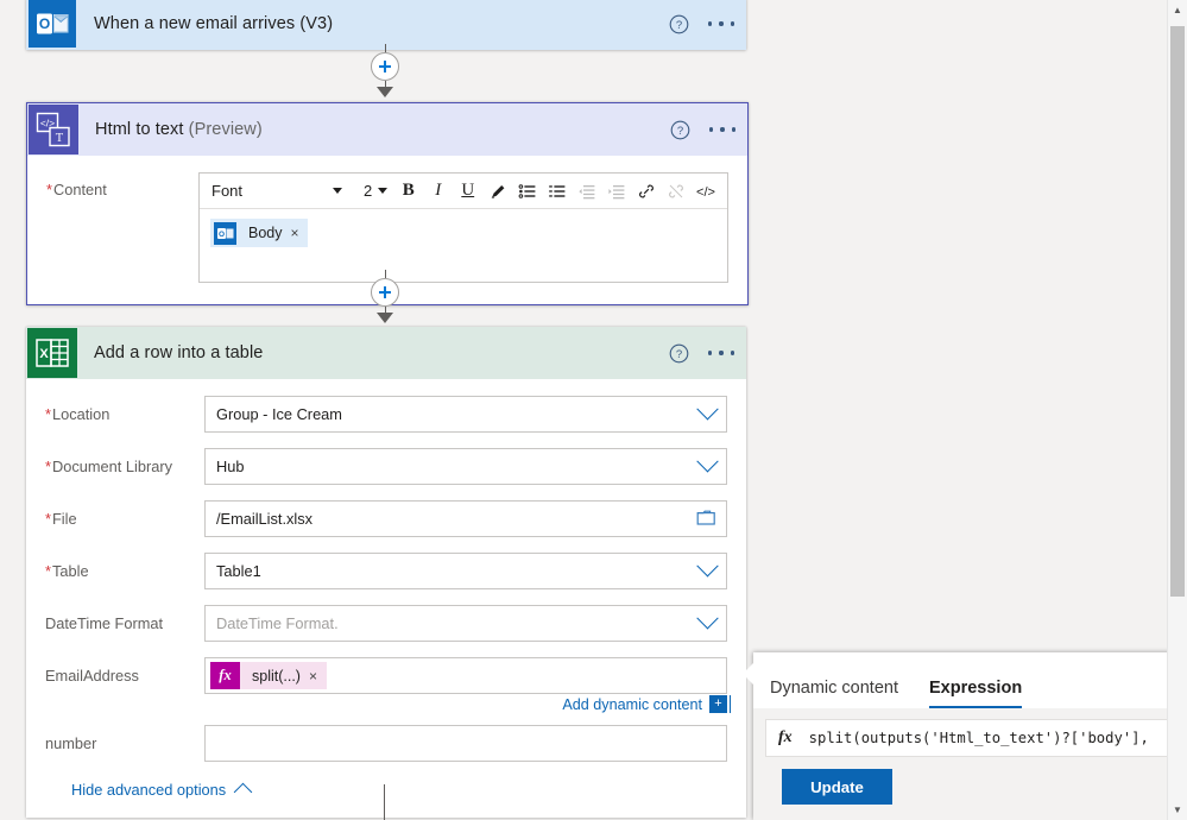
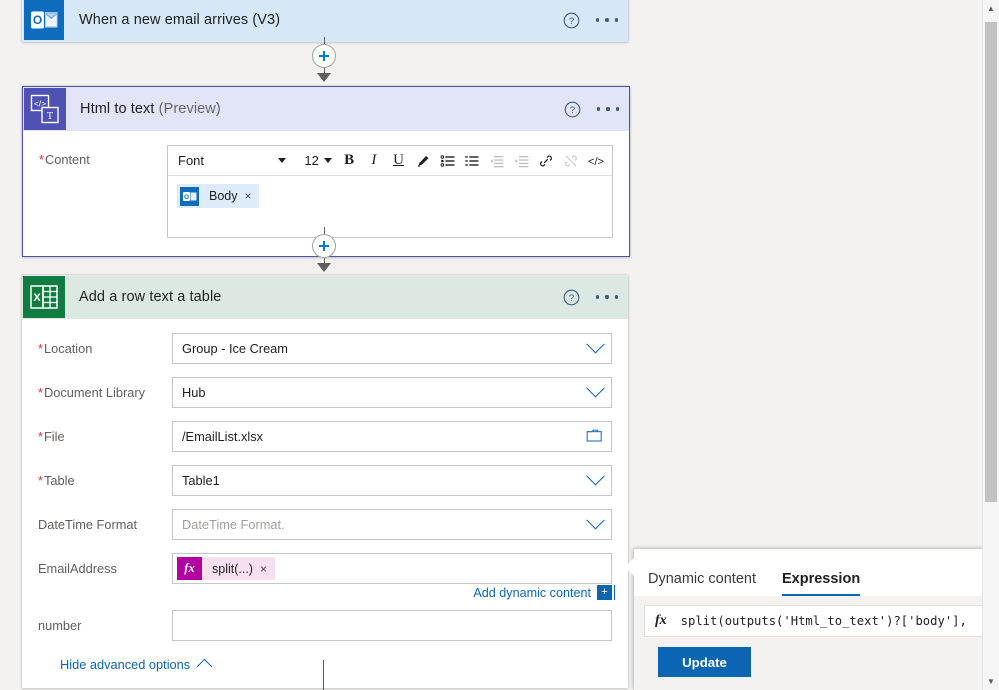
  O
  When a new email arrives (V3)
  ?
  </>
  T
  Html to text (Preview)
  ?
  *Content
  Font
- 2
+ 12
  B
  I
  U
  </>
  Body
  ×
  X
- Add a row into a table
+ Add a row text a table
  ?
  *Location
  Group - Ice Cream
  *Document Library
  Hub
  *File
  /EmailList.xlsx
  *Table
  Table1
  DateTime Format
  DateTime Format.
  EmailAddress
  fx
  split(...)
  ×
  Add dynamic content
  +
  number
  Hide advanced options
  Dynamic content
  Expression
  fx
  split(outputs('Html_to_text')?['body'],
  Update
  ▲
  ▼
